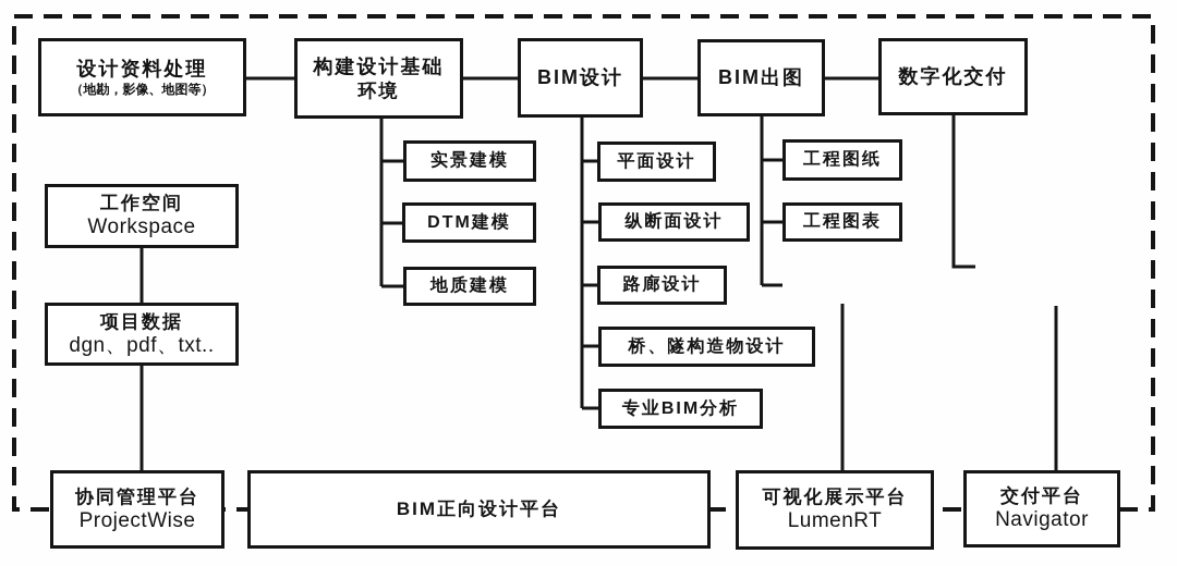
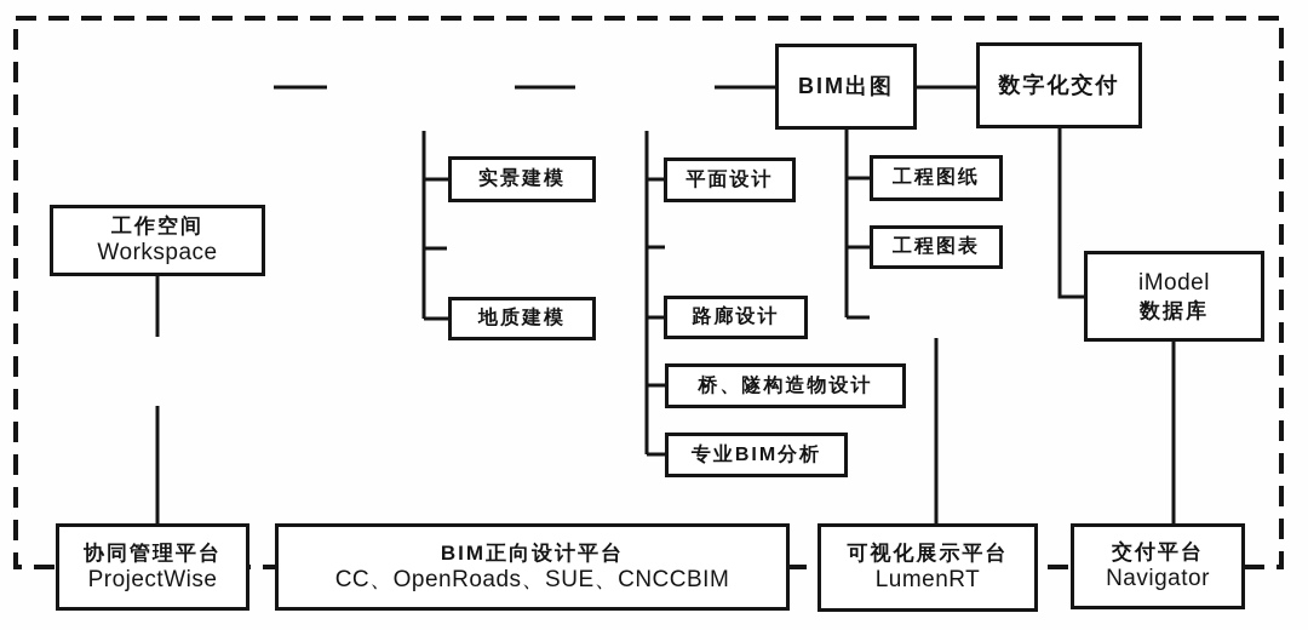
- 设计资料处理
- （地勘，影像、地图等）
- 构建设计基础
- 环境
- BIM设计
  BIM出图
  数字化交付
  实景建模
- DTM建模
  地质建模
  平面设计
- 纵断面设计
  路廊设计
  桥、隧构造物设计
  专业BIM分析
  工程图纸
  工程图表
+ iModel
+ 数据库
  工作空间
  Workspace
- 项目数据
- dgn、pdf、txt..
  协同管理平台
  ProjectWise
  BIM正向设计平台
+ CC、OpenRoads、SUE、CNCCBIM
  可视化展示平台
  LumenRT
  交付平台
  Navigator
